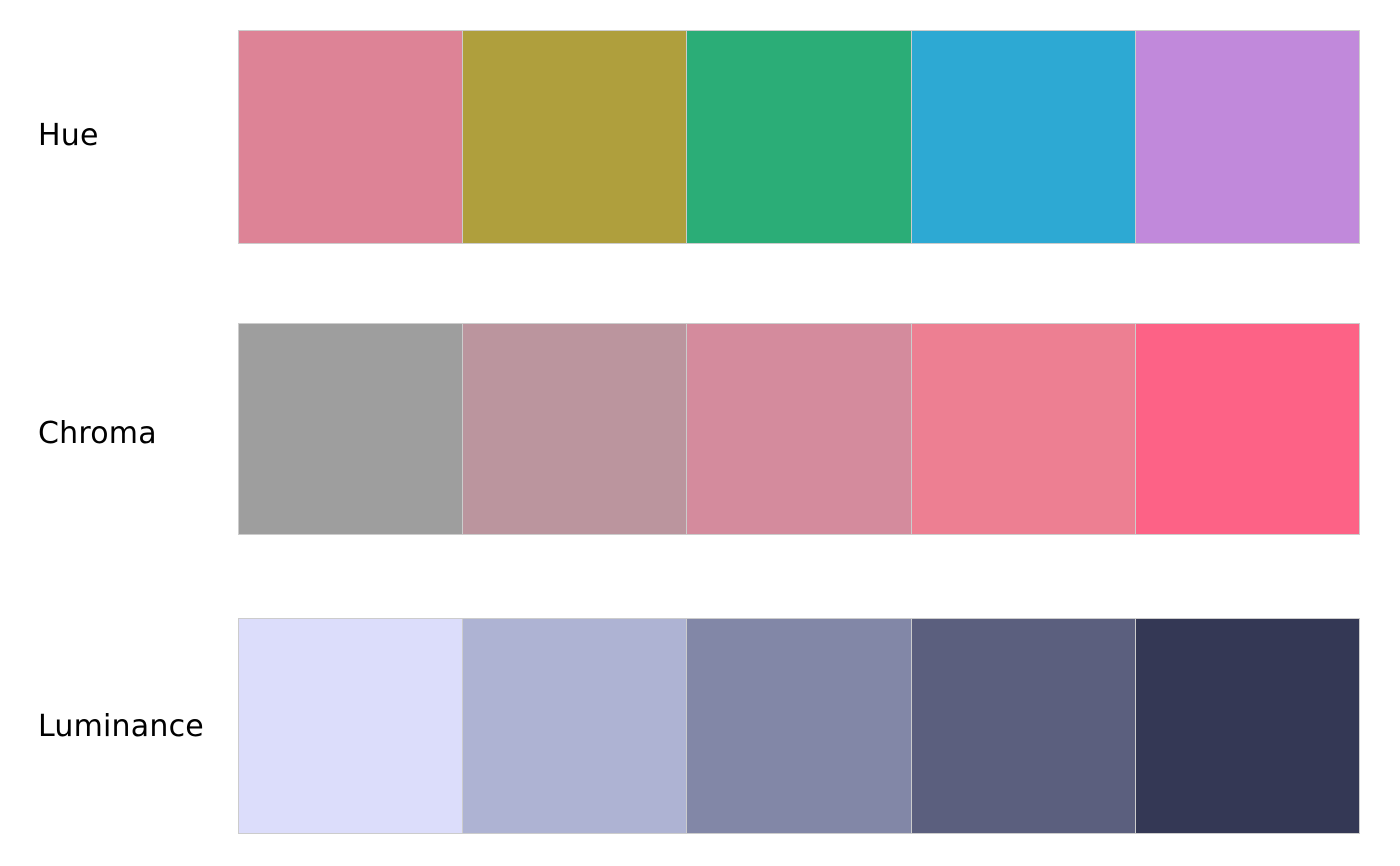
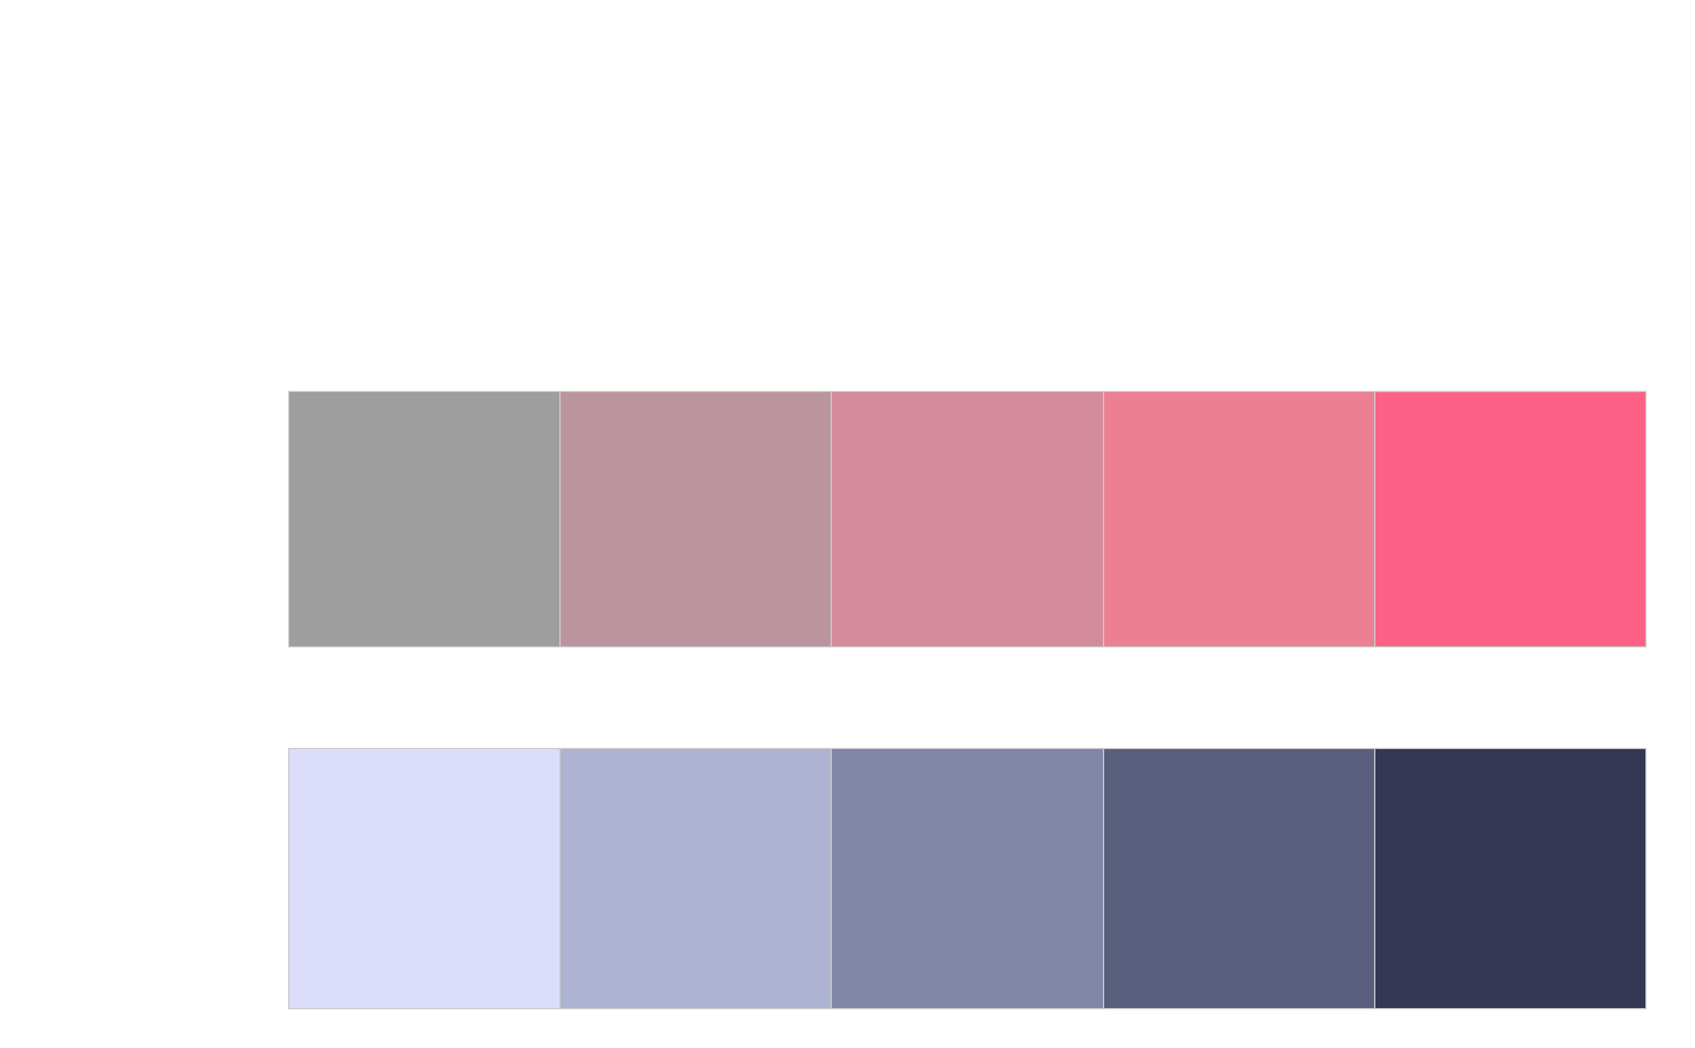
- Hue
- Chroma
- Luminance
